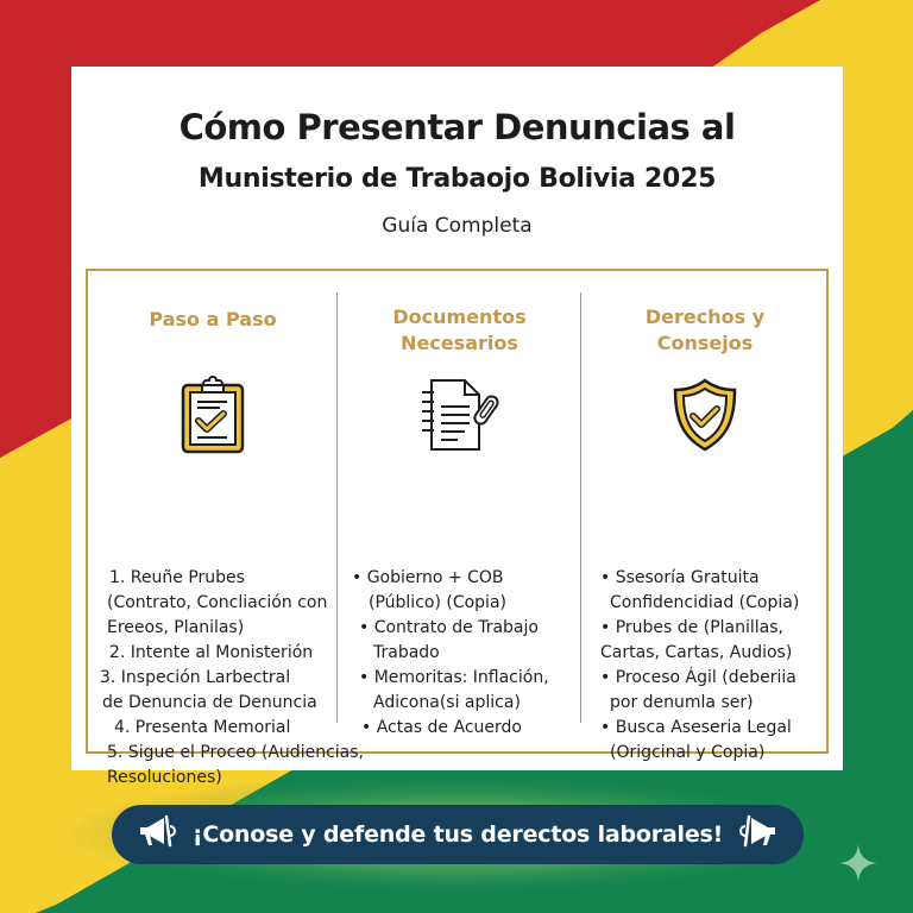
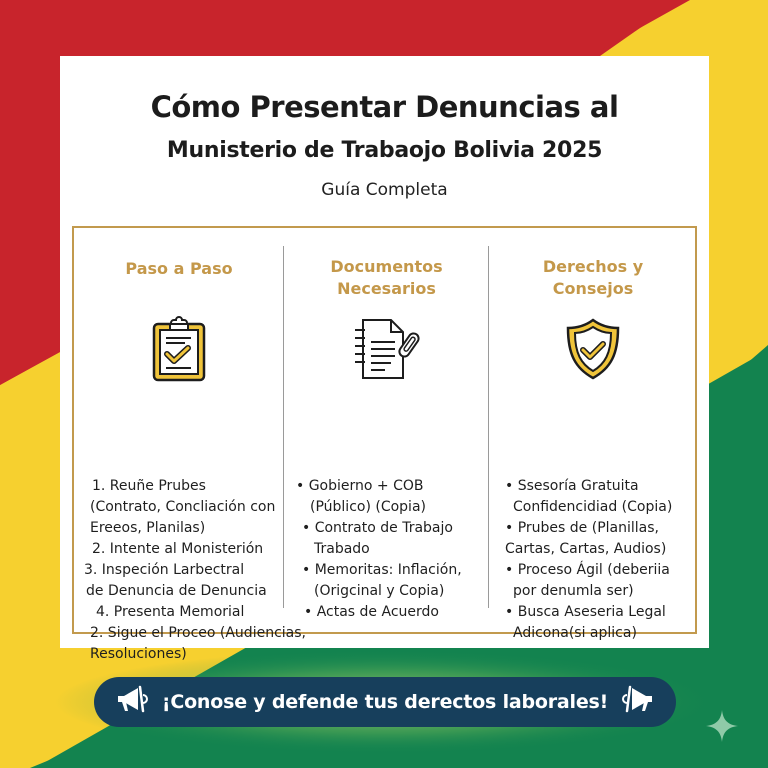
  Cómo Presentar Denuncias al
  Munisterio de Trabaojo Bolivia 2025
  Guía Completa
  Paso a Paso
  1. Reuñe Prubes
  (Contrato, Concliación con
  Ereeos, Planilas)
  2. Intente al Monisterión
  3. Inspeción Larbectral
  de Denuncia de Denuncia
  4. Presenta Memorial
- 5. Sigue el Proceo (Audiencias,
+ 2. Sigue el Proceo (Audiencias,
  Resoluciones)
  Documentos
  Necesarios
  • Gobierno + COB
  (Público) (Copia)
  • Contrato de Trabajo
  Trabado
  • Memoritas: Inflación,
- Adicona(si aplica)
+ (Origcinal y Copia)
  • Actas de Acuerdo
  Derechos y
  Consejos
  • Ssesoría Gratuita
  Confidencidiad (Copia)
  • Prubes de (Planillas,
  Cartas, Cartas, Audios)
  • Proceso Ágil (deberiia
  por denumla ser)
  • Busca Aseseria Legal
- (Origcinal y Copia)
+ Adicona(si aplica)
  ¡Conose y defende tus derectos laborales!
